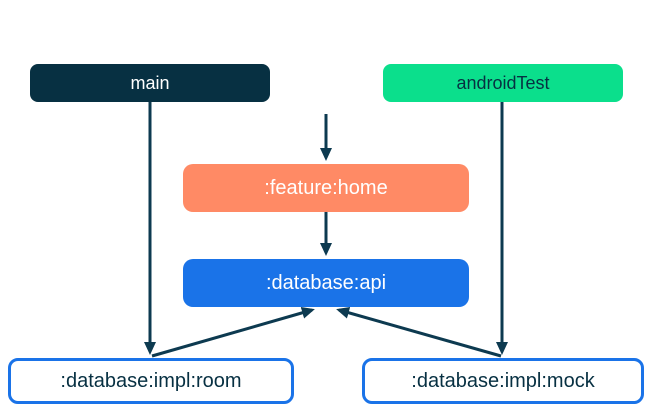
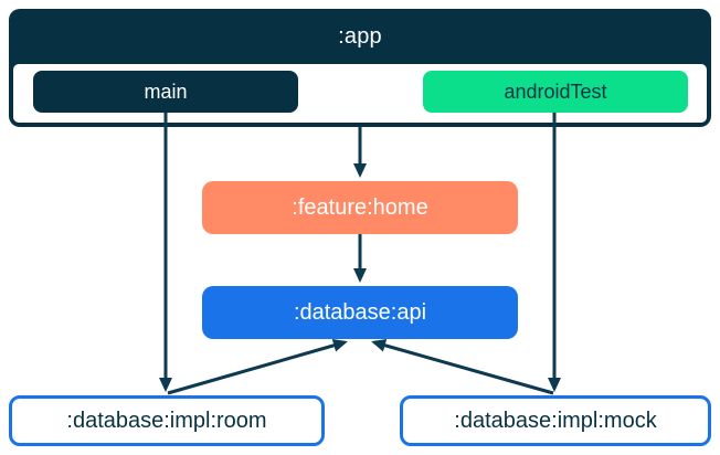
+ :app
  main
  androidTest
  :feature:home
  :database:api
  :database:impl:room
  :database:impl:mock
